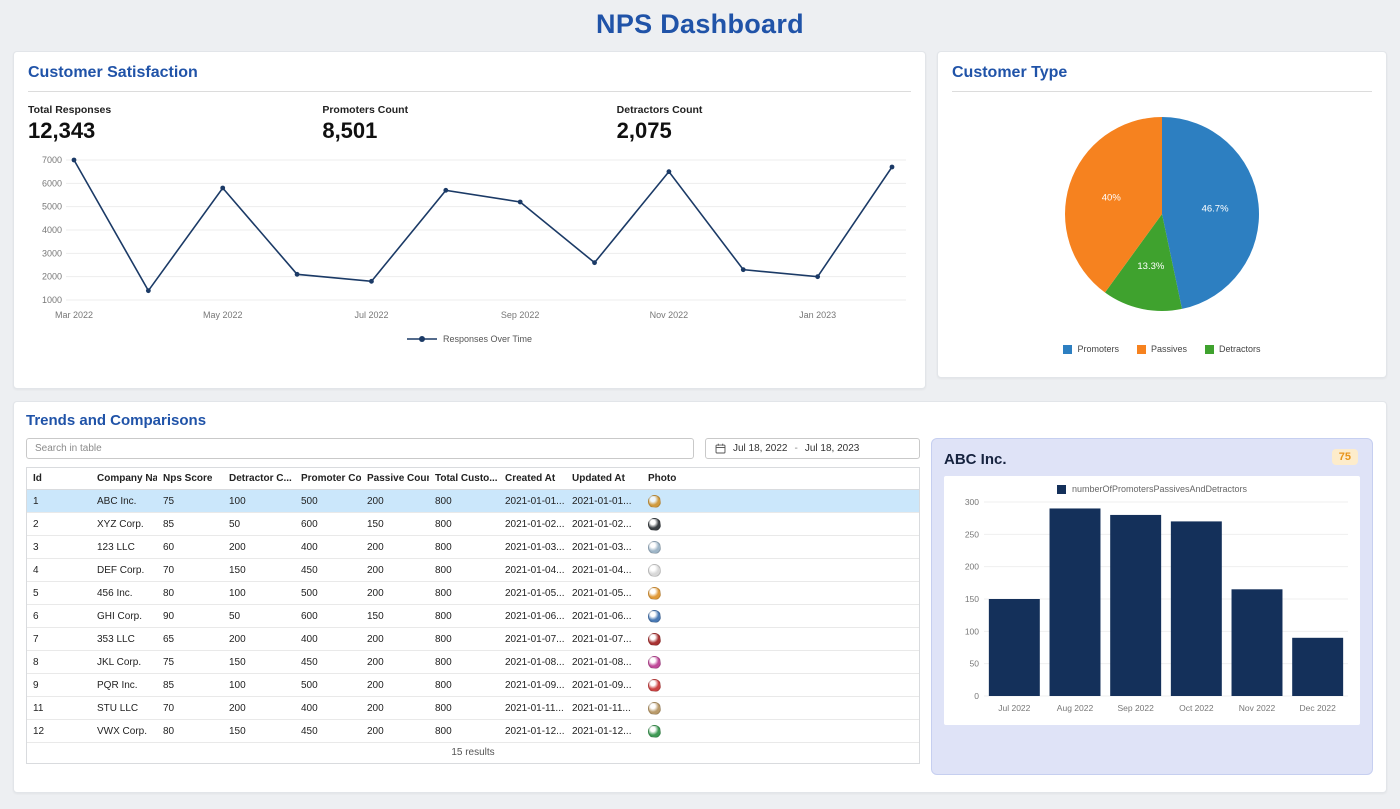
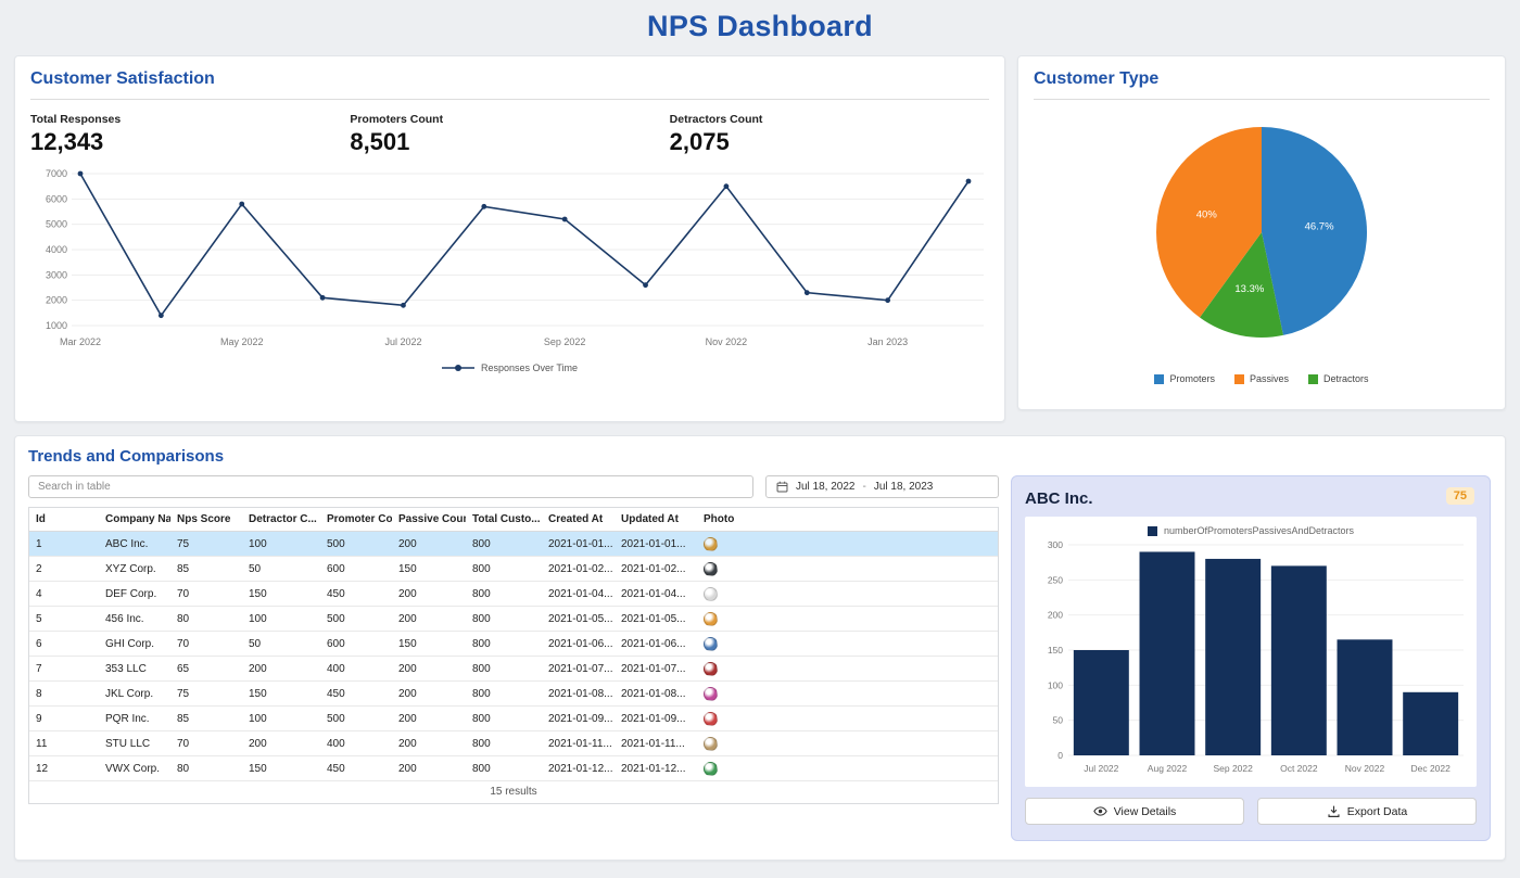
  NPS Dashboard
  Customer Satisfaction
  Total Responses
  12,343
  Promoters Count
  8,501
  Detractors Count
  2,075
  1000
  2000
  3000
  4000
  5000
  6000
  7000
  Mar 2022
  May 2022
  Jul 2022
  Sep 2022
  Nov 2022
  Jan 2023
  Responses Over Time
  Customer Type
  46.7%
  13.3%
  40%
  Promoters
  Passives
  Detractors
  Trends and Comparisons
  Search in table
  Jul 18, 2022
  -
  Jul 18, 2023
  Id	Company Na	Nps Score	Detractor C...	Promoter Co	Passive Cou	Total Custo...	Created At	Updated At	Photo
  1	ABC Inc.	75	100	500	200	800	2021-01-01...	2021-01-01...
  2	XYZ Corp.	85	50	600	150	800	2021-01-02...	2021-01-02...
- 3	123 LLC	60	200	400	200	800	2021-01-03...	2021-01-03...
  4	DEF Corp.	70	150	450	200	800	2021-01-04...	2021-01-04...
  5	456 Inc.	80	100	500	200	800	2021-01-05...	2021-01-05...
- 6	GHI Corp.	90	50	600	150	800	2021-01-06...	2021-01-06...
+ 6	GHI Corp.	70	50	600	150	800	2021-01-06...	2021-01-06...
  7	353 LLC	65	200	400	200	800	2021-01-07...	2021-01-07...
  8	JKL Corp.	75	150	450	200	800	2021-01-08...	2021-01-08...
  9	PQR Inc.	85	100	500	200	800	2021-01-09...	2021-01-09...
  11	STU LLC	70	200	400	200	800	2021-01-11...	2021-01-11...
  12	VWX Corp.	80	150	450	200	800	2021-01-12...	2021-01-12...
  15 results
  ABC Inc.
  75
  numberOfPromotersPassivesAndDetractors
  0
  50
  100
  150
  200
  250
  300
  Jul 2022
  Aug 2022
  Sep 2022
  Oct 2022
  Nov 2022
  Dec 2022
+ View Details
+ Export Data
